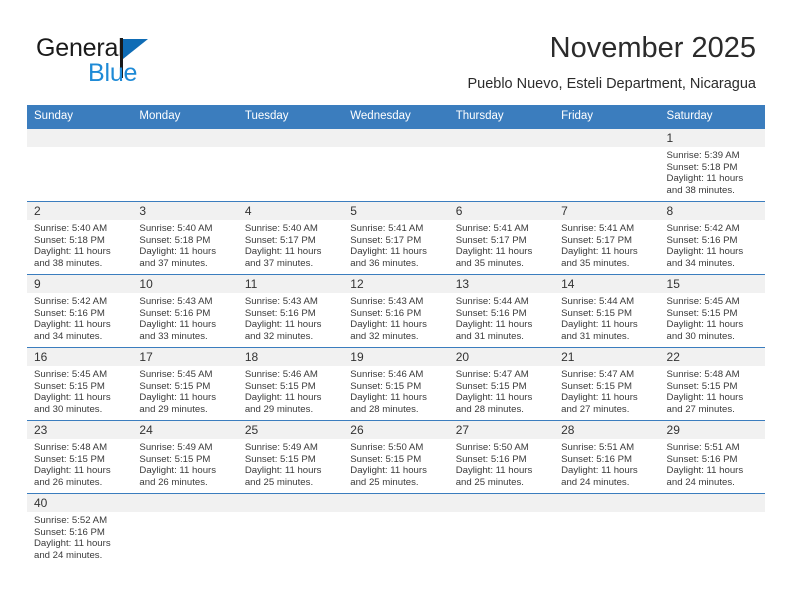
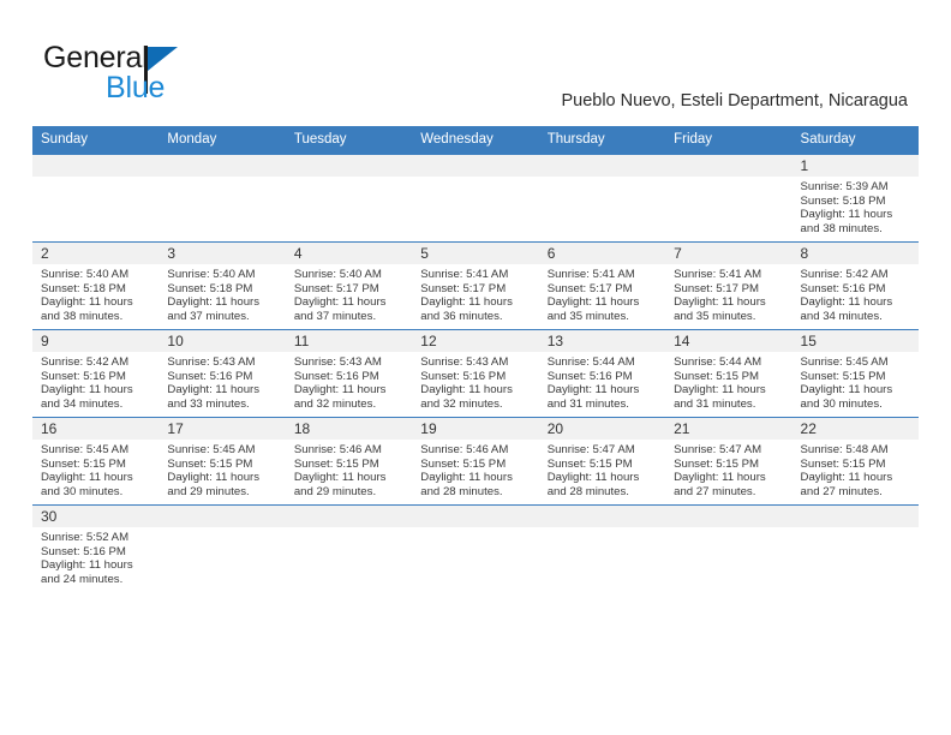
  Genera
  Blue
- November 2025
  Pueblo Nuevo, Esteli Department, Nicaragua
  Sunday	Monday	Tuesday	Wednesday	Thursday	Friday	Saturday
  						1Sunrise: 5:39 AMSunset: 5:18 PMDaylight: 11 hoursand 38 minutes.
  2Sunrise: 5:40 AMSunset: 5:18 PMDaylight: 11 hoursand 38 minutes.	3Sunrise: 5:40 AMSunset: 5:18 PMDaylight: 11 hoursand 37 minutes.	4Sunrise: 5:40 AMSunset: 5:17 PMDaylight: 11 hoursand 37 minutes.	5Sunrise: 5:41 AMSunset: 5:17 PMDaylight: 11 hoursand 36 minutes.	6Sunrise: 5:41 AMSunset: 5:17 PMDaylight: 11 hoursand 35 minutes.	7Sunrise: 5:41 AMSunset: 5:17 PMDaylight: 11 hoursand 35 minutes.	8Sunrise: 5:42 AMSunset: 5:16 PMDaylight: 11 hoursand 34 minutes.
  9Sunrise: 5:42 AMSunset: 5:16 PMDaylight: 11 hoursand 34 minutes.	10Sunrise: 5:43 AMSunset: 5:16 PMDaylight: 11 hoursand 33 minutes.	11Sunrise: 5:43 AMSunset: 5:16 PMDaylight: 11 hoursand 32 minutes.	12Sunrise: 5:43 AMSunset: 5:16 PMDaylight: 11 hoursand 32 minutes.	13Sunrise: 5:44 AMSunset: 5:16 PMDaylight: 11 hoursand 31 minutes.	14Sunrise: 5:44 AMSunset: 5:15 PMDaylight: 11 hoursand 31 minutes.	15Sunrise: 5:45 AMSunset: 5:15 PMDaylight: 11 hoursand 30 minutes.
  16Sunrise: 5:45 AMSunset: 5:15 PMDaylight: 11 hoursand 30 minutes.	17Sunrise: 5:45 AMSunset: 5:15 PMDaylight: 11 hoursand 29 minutes.	18Sunrise: 5:46 AMSunset: 5:15 PMDaylight: 11 hoursand 29 minutes.	19Sunrise: 5:46 AMSunset: 5:15 PMDaylight: 11 hoursand 28 minutes.	20Sunrise: 5:47 AMSunset: 5:15 PMDaylight: 11 hoursand 28 minutes.	21Sunrise: 5:47 AMSunset: 5:15 PMDaylight: 11 hoursand 27 minutes.	22Sunrise: 5:48 AMSunset: 5:15 PMDaylight: 11 hoursand 27 minutes.
- 23Sunrise: 5:48 AMSunset: 5:15 PMDaylight: 11 hoursand 26 minutes.	24Sunrise: 5:49 AMSunset: 5:15 PMDaylight: 11 hoursand 26 minutes.	25Sunrise: 5:49 AMSunset: 5:15 PMDaylight: 11 hoursand 25 minutes.	26Sunrise: 5:50 AMSunset: 5:15 PMDaylight: 11 hoursand 25 minutes.	27Sunrise: 5:50 AMSunset: 5:16 PMDaylight: 11 hoursand 25 minutes.	28Sunrise: 5:51 AMSunset: 5:16 PMDaylight: 11 hoursand 24 minutes.	29Sunrise: 5:51 AMSunset: 5:16 PMDaylight: 11 hoursand 24 minutes.
- 40Sunrise: 5:52 AMSunset: 5:16 PMDaylight: 11 hoursand 24 minutes.
+ 30Sunrise: 5:52 AMSunset: 5:16 PMDaylight: 11 hoursand 24 minutes.
